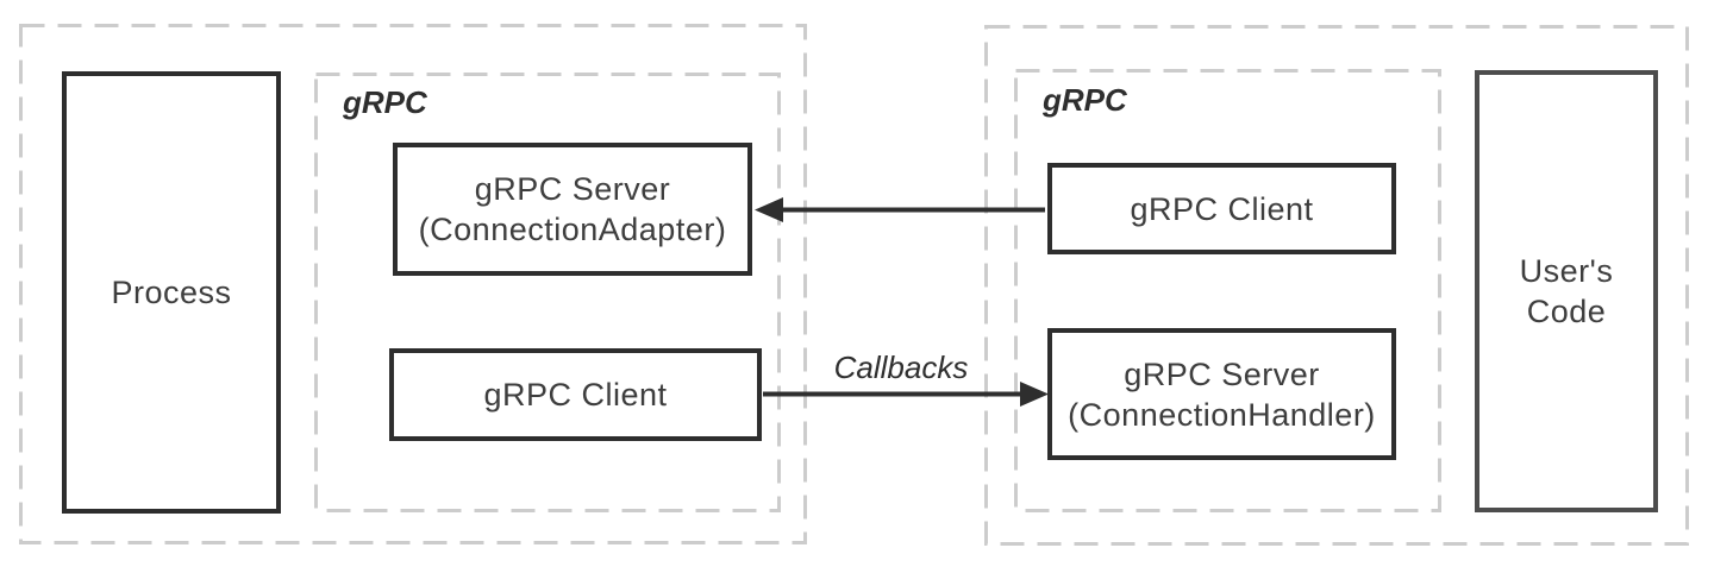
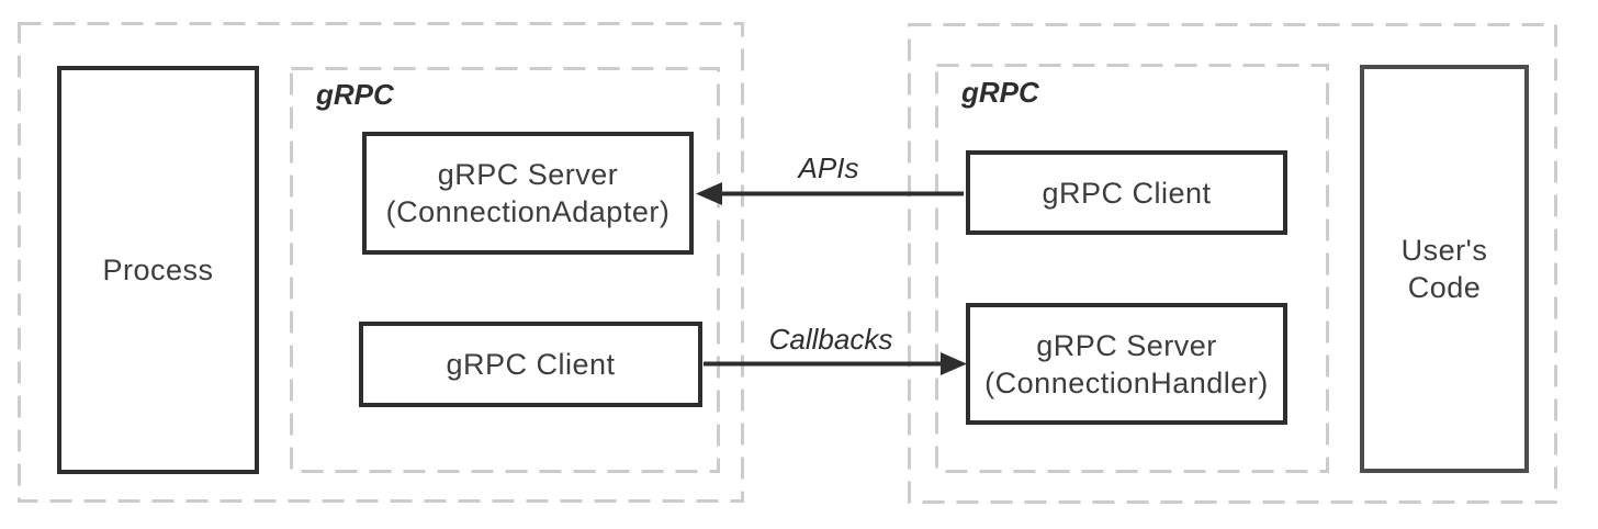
  Process
  gRPC Server
  (ConnectionAdapter)
  gRPC Client
  gRPC Client
  gRPC Server
  (ConnectionHandler)
  User's
  Code
  gRPC
  gRPC
+ APIs
  Callbacks
